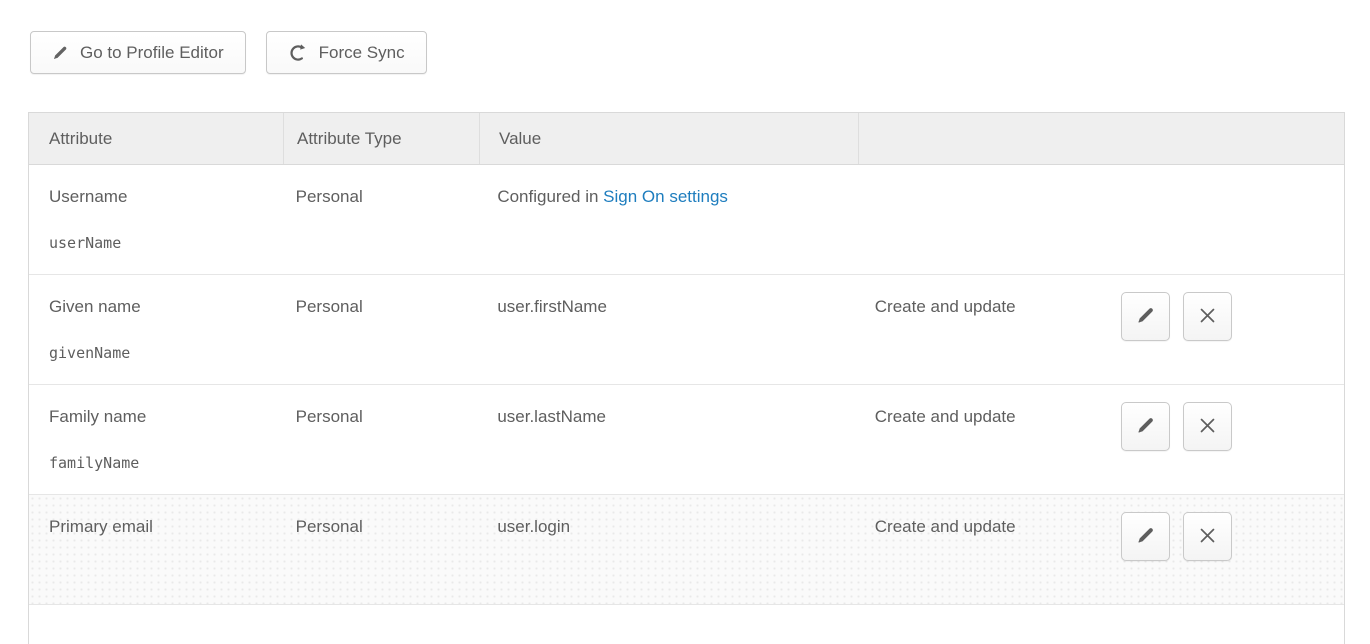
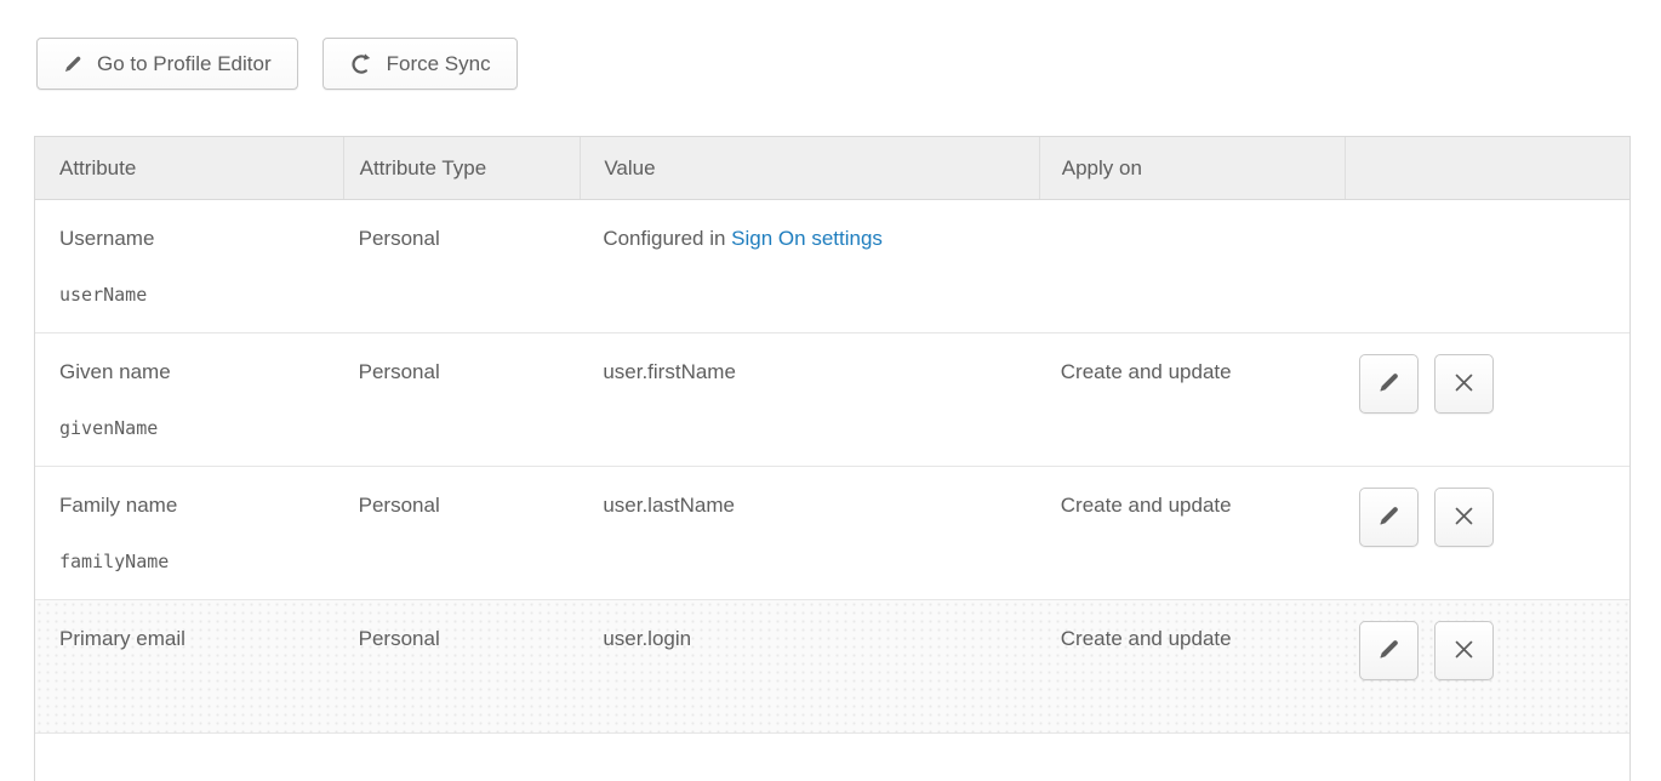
  Go to Profile Editor
  Force Sync
  Attribute
  Attribute Type
  Value
+ Apply on
  Username
  userName
  Personal
  Configured in Sign On settings
  Given name
  givenName
  Personal
  user.firstName
  Create and update
  Family name
  familyName
  Personal
  user.lastName
  Create and update
  Primary email
  Personal
  user.login
  Create and update
